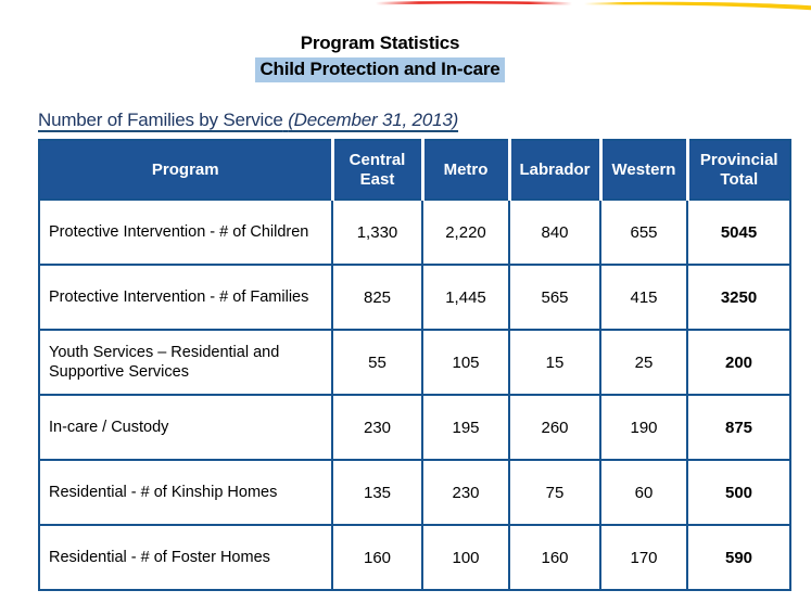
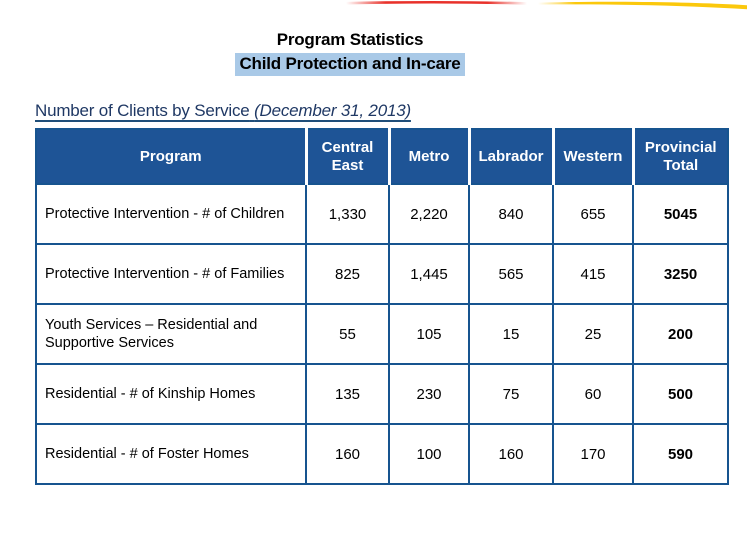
  Program Statistics
  Child Protection and In-care
- Number of Families by Service (December 31, 2013)
+ Number of Clients by Service (December 31, 2013)
  Program	Central East	Metro	Labrador	Western	Provincial Total
  Protective Intervention - # of Children	1,330	2,220	840	655	5045
  Protective Intervention - # of Families	825	1,445	565	415	3250
  Youth Services – Residential and Supportive Services	55	105	15	25	200
- In-care / Custody	230	195	260	190	875
  Residential - # of Kinship Homes	135	230	75	60	500
  Residential - # of Foster Homes	160	100	160	170	590
